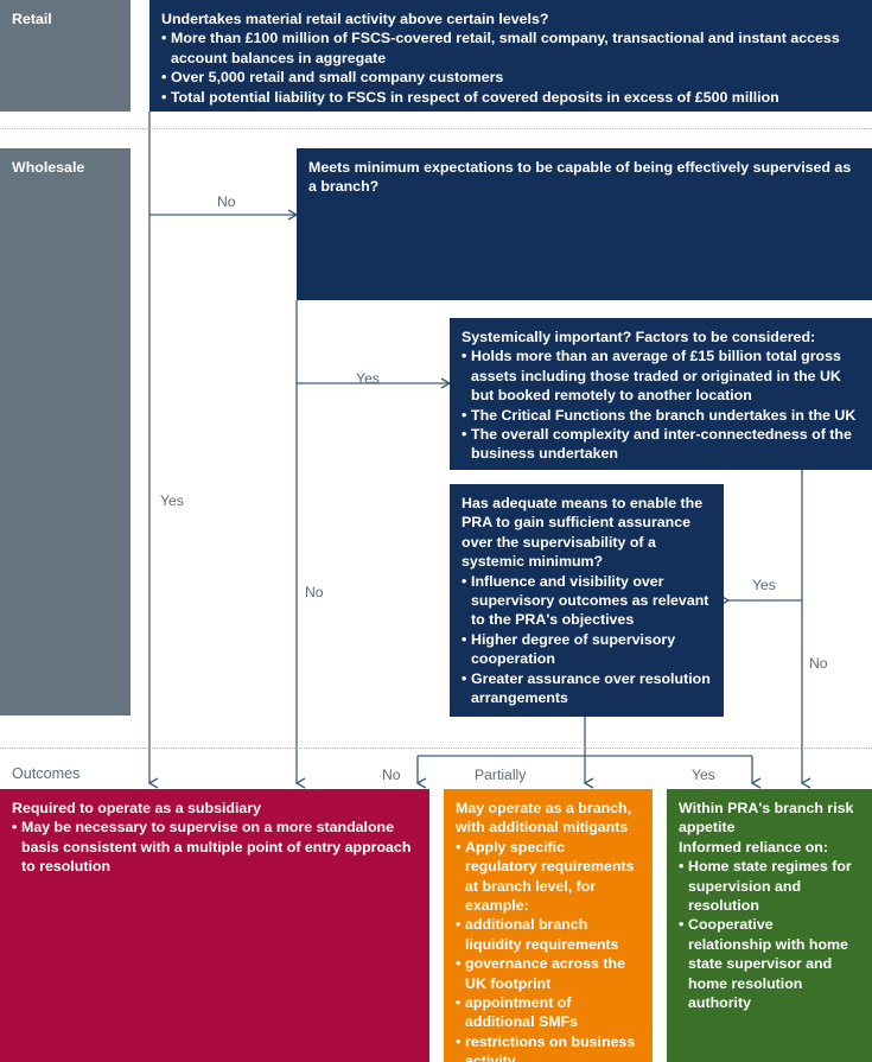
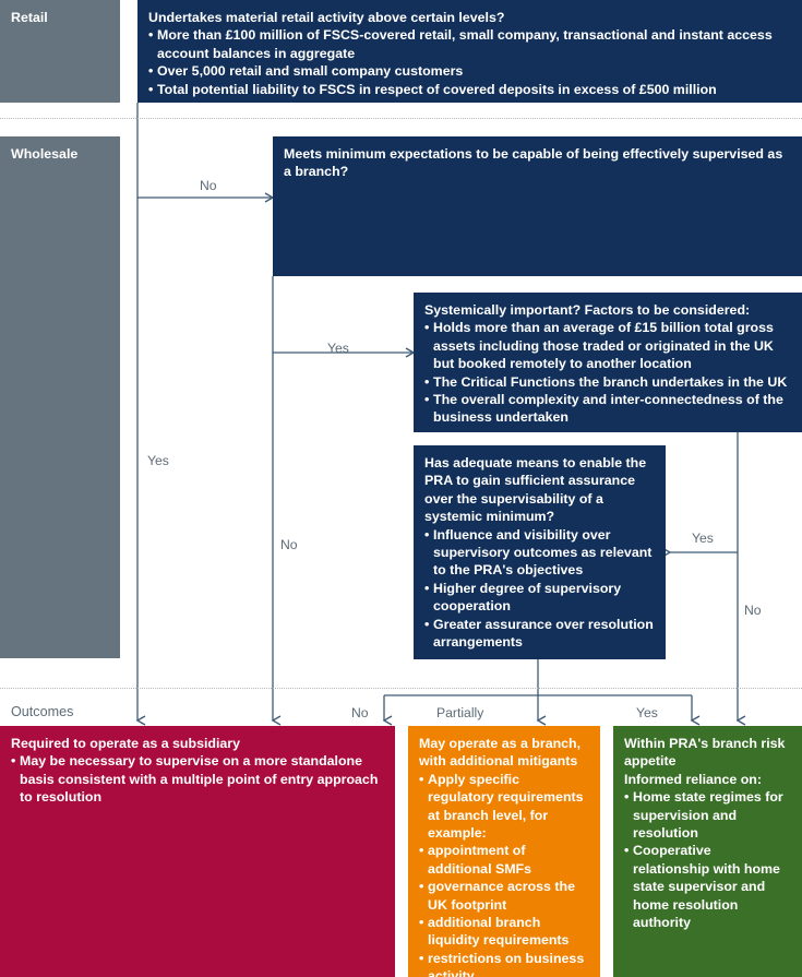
  Retail
  Undertakes material retail activity above certain levels?
  More than £100 million of FSCS-covered retail, small company, transactional and instant access account balances in aggregate
  Over 5,000 retail and small company customers
  Total potential liability to FSCS in respect of covered deposits in excess of £500 million
  Wholesale
  Meets minimum expectations to be capable of being effectively supervised as a branch?
  Systemically important? Factors to be considered:
  Holds more than an average of £15 billion total gross assets including those traded or originated in the UK but booked remotely to another location
  The Critical Functions the branch undertakes in the UK
  The overall complexity and inter-connectedness of the business undertaken
  Has adequate means to enable the PRA to gain sufficient assurance over the supervisability of a systemic minimum?
  Influence and visibility over supervisory outcomes as relevant to the PRA's objectives
  Higher degree of supervisory cooperation
  Greater assurance over resolution arrangements
  No
  Yes
  Yes
  No
  Yes
  No
  No
  Partially
  Yes
  Outcomes
  Required to operate as a subsidiary
  May be necessary to supervise on a more standalone basis consistent with a multiple point of entry approach to resolution
  May operate as a branch, with additional mitigants
  Apply specific regulatory requirements at branch level, for example:
- additional branch liquidity requirements
+ appointment of additional SMFs
  governance across the UK footprint
- appointment of additional SMFs
+ additional branch liquidity requirements
  restrictions on business activity
  Within PRA's branch risk appetite
  Informed reliance on:
  Home state regimes for supervision and resolution
  Cooperative relationship with home state supervisor and home resolution authority
